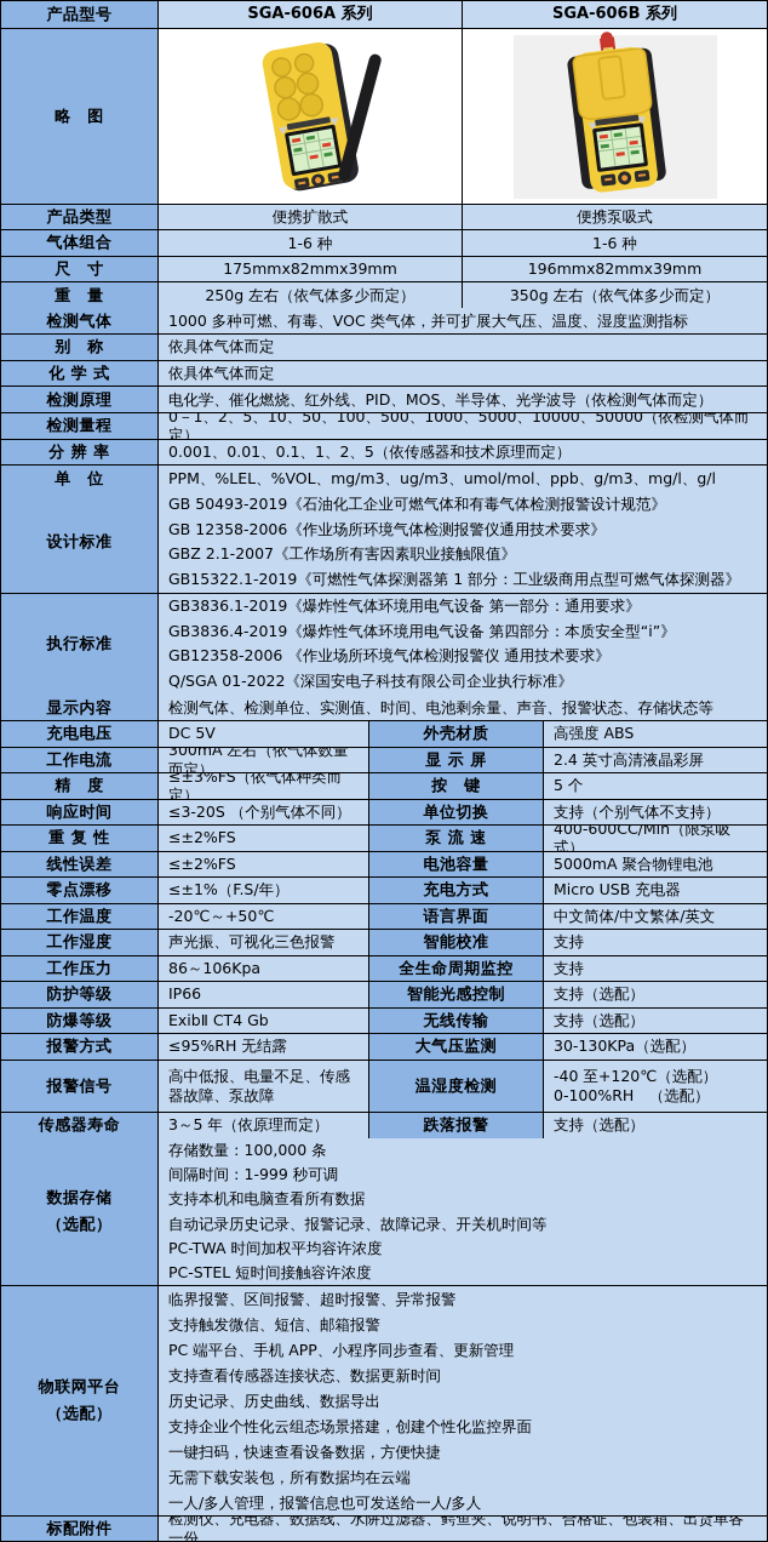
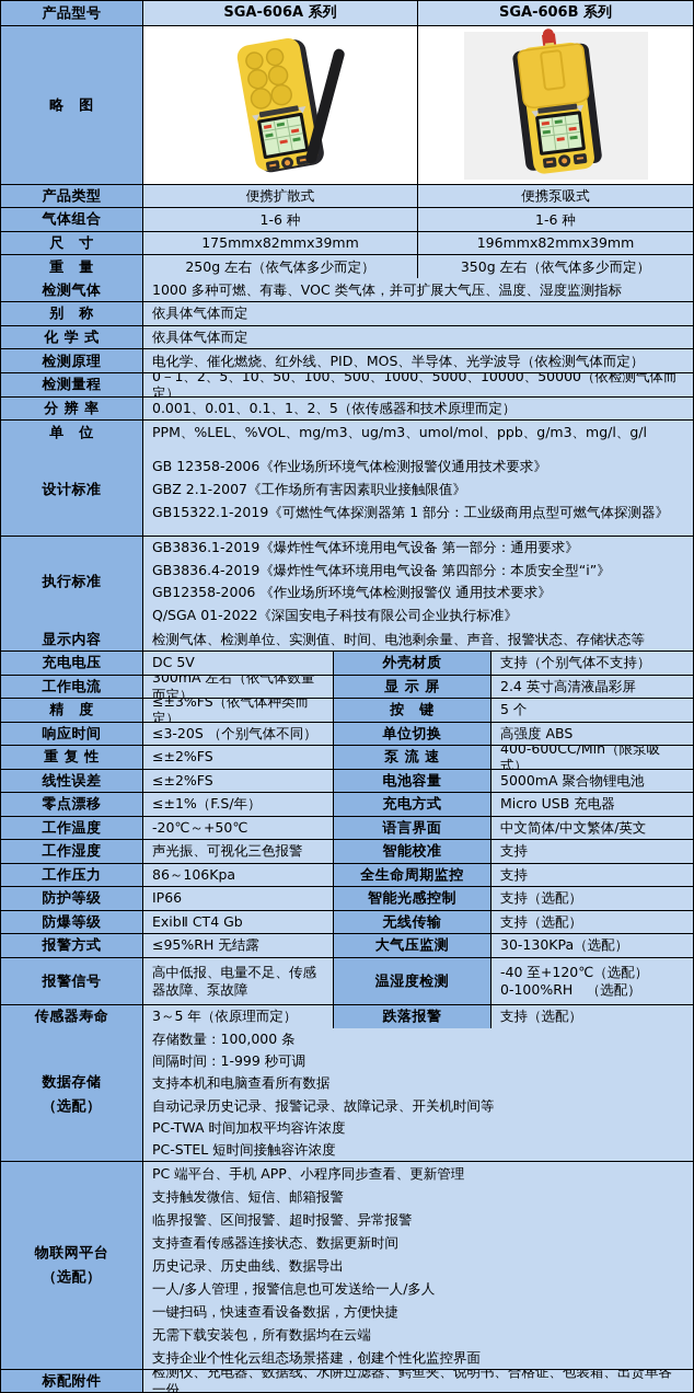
  产品型号
  SGA-606A 系列
  SGA-606B 系列
  略 图
  产品类型
  便携扩散式
  便携泵吸式
  气体组合
  1-6 种
  1-6 种
  尺 寸
  175mmx82mmx39mm
  196mmx82mmx39mm
  重 量
  250g 左右（依气体多少而定）
  350g 左右（依气体多少而定）
  检测气体
  1000 多种可燃、有毒、VOC 类气体，并可扩展大气压、温度、湿度监测指标
  别 称
  依具体气体而定
  化 学 式
  依具体气体而定
  检测原理
  电化学、催化燃烧、红外线、PID、MOS、半导体、光学波导（依检测气体而定）
  检测量程
  0－1、2、5、10、50、100、500、1000、5000、10000、50000（依检测气体而定）
  分 辨 率
  0.001、0.01、0.1、1、2、5（依传感器和技术原理而定）
  单 位
  PPM、%LEL、%VOL、mg/m3、ug/m3、umol/mol、ppb、g/m3、mg/l、g/l
  设计标准
- GB 50493-2019《石油化工企业可燃气体和有毒气体检测报警设计规范》
  GB 12358-2006《作业场所环境气体检测报警仪通用技术要求》
  GBZ 2.1-2007《工作场所有害因素职业接触限值》
  GB15322.1-2019《可燃性气体探测器第 1 部分：工业级商用点型可燃气体探测器》
  执行标准
  GB3836.1-2019《爆炸性气体环境用电气设备 第一部分：通用要求》
  GB3836.4-2019《爆炸性气体环境用电气设备 第四部分：本质安全型“i”》
  GB12358-2006 《作业场所环境气体检测报警仪 通用技术要求》
  Q/SGA 01-2022《深国安电子科技有限公司企业执行标准》
  显示内容
  检测气体、检测单位、实测值、时间、电池剩余量、声音、报警状态、存储状态等
  充电电压
  DC 5V
  外壳材质
- 高强度 ABS
+ 支持（个别气体不支持）
  工作电流
  300mA 左右（依气体数量而定）
  显 示 屏
  2.4 英寸高清液晶彩屏
  精 度
  ≤±3%FS（依气体种类而定）
  按 键
  5 个
  响应时间
  ≤3-20S （个别气体不同）
  单位切换
- 支持（个别气体不支持）
+ 高强度 ABS
  重 复 性
  ≤±2%FS
  泵 流 速
  400-600CC/Min（限泵吸式）
  线性误差
  ≤±2%FS
  电池容量
  5000mA 聚合物锂电池
  零点漂移
  ≤±1%（F.S/年）
  充电方式
  Micro USB 充电器
  工作温度
  -20℃～+50℃
  语言界面
  中文简体/中文繁体/英文
  工作湿度
  声光振、可视化三色报警
  智能校准
  支持
  工作压力
  86～106Kpa
  全生命周期监控
  支持
  防护等级
  IP66
  智能光感控制
  支持（选配）
  防爆等级
  ExibⅡ CT4 Gb
  无线传输
  支持（选配）
  报警方式
  ≤95%RH 无结露
  大气压监测
  30-130KPa（选配）
  报警信号
  高中低报、电量不足、传感器故障、泵故障
  温湿度检测
  -40 至+120℃（选配）
  0-100%RH （选配）
  传感器寿命
  3～5 年（依原理而定）
  跌落报警
  支持（选配）
  数据存储
  （选配）
  存储数量：100,000 条
  间隔时间：1-999 秒可调
  支持本机和电脑查看所有数据
  自动记录历史记录、报警记录、故障记录、开关机时间等
  PC-TWA 时间加权平均容许浓度
  PC-STEL 短时间接触容许浓度
  物联网平台
  （选配）
- 临界报警、区间报警、超时报警、异常报警
+ PC 端平台、手机 APP、小程序同步查看、更新管理
  支持触发微信、短信、邮箱报警
- PC 端平台、手机 APP、小程序同步查看、更新管理
+ 临界报警、区间报警、超时报警、异常报警
  支持查看传感器连接状态、数据更新时间
  历史记录、历史曲线、数据导出
- 支持企业个性化云组态场景搭建，创建个性化监控界面
+ 一人/多人管理，报警信息也可发送给一人/多人
  一键扫码，快速查看设备数据，方便快捷
  无需下载安装包，所有数据均在云端
- 一人/多人管理，报警信息也可发送给一人/多人
+ 支持企业个性化云组态场景搭建，创建个性化监控界面
  标配附件
  检测仪、充电器、数据线、水阱过滤器、鳄鱼夹、说明书、合格证、包装箱、出货单各一份
